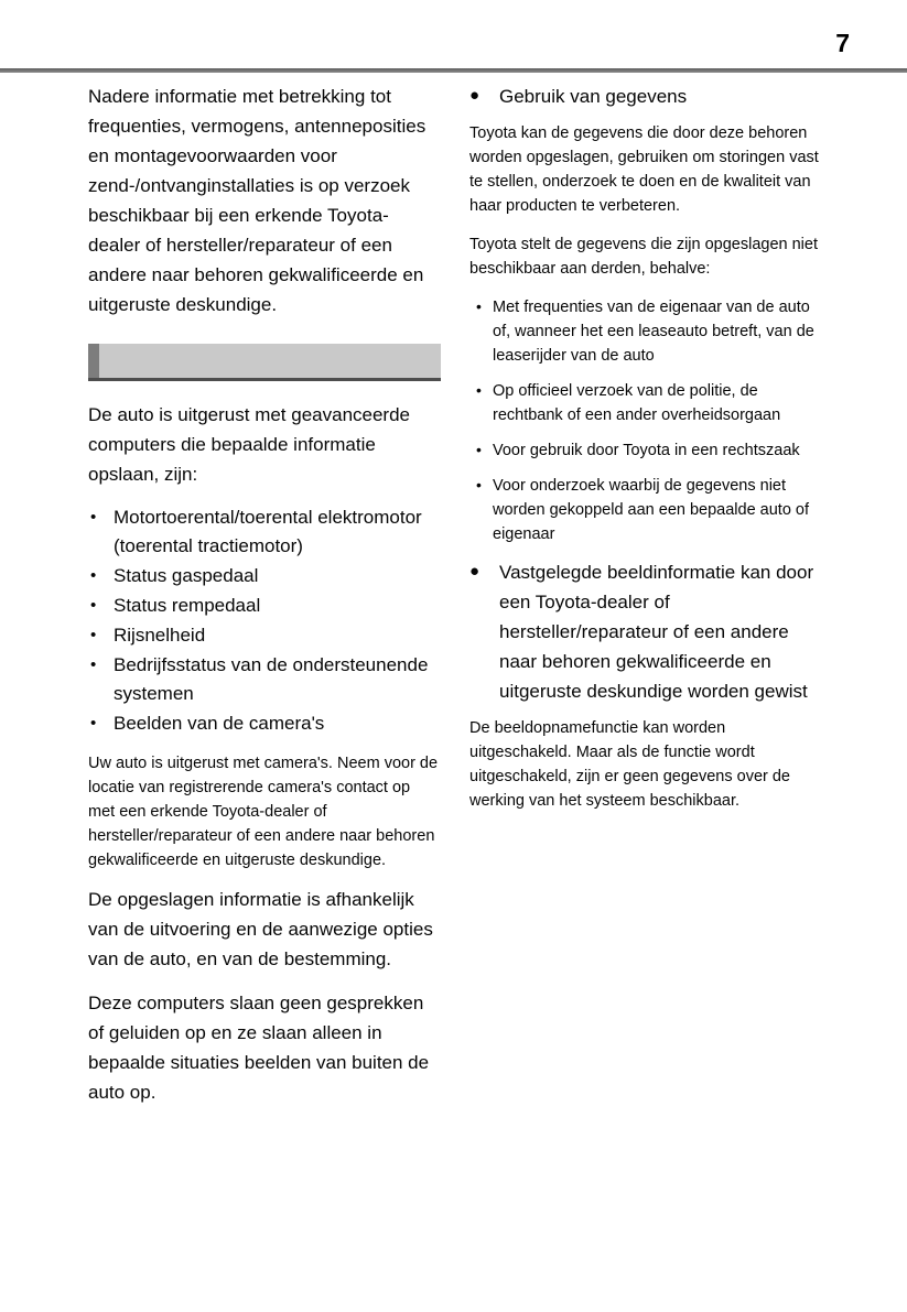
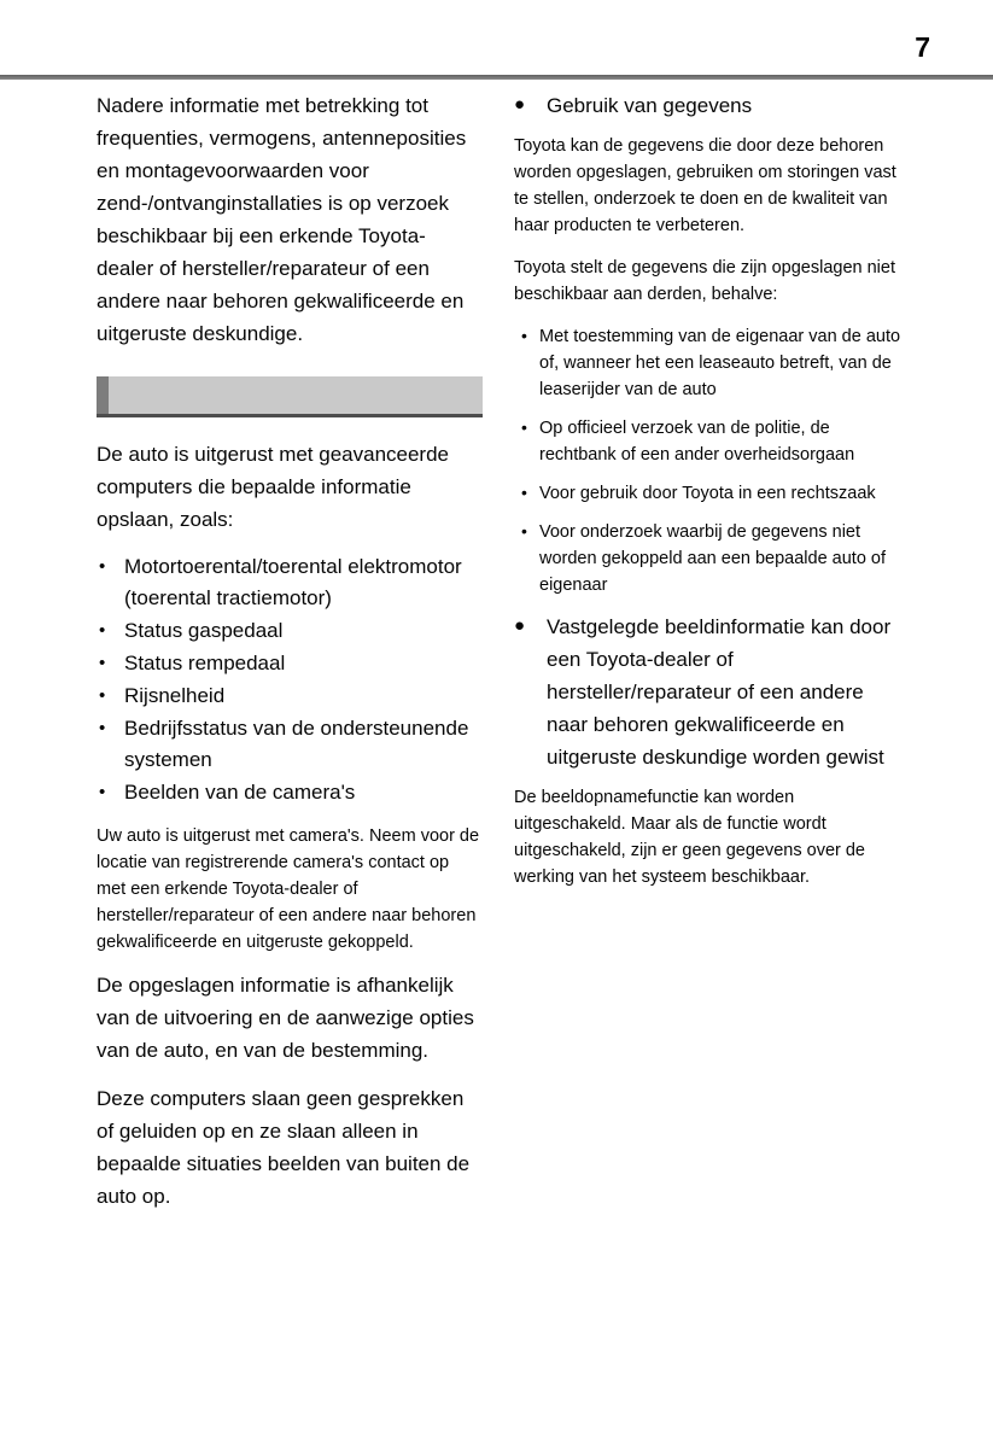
  7
  Nadere informatie met betrekking tot frequenties, vermogens, antenneposities en montagevoorwaarden voor zend-/ontvanginstallaties is op verzoek beschikbaar bij een erkende Toyota-dealer of hersteller/reparateur of een andere naar behoren gekwalificeerde en uitgeruste deskundige.
- De auto is uitgerust met geavanceerde computers die bepaalde informatie opslaan, zijn:
+ De auto is uitgerust met geavanceerde computers die bepaalde informatie opslaan, zoals:
  •
  Motortoerental/toerental elektromotor (toerental tractiemotor)
  •
  Status gaspedaal
  •
  Status rempedaal
  •
  Rijsnelheid
  •
  Bedrijfsstatus van de ondersteunende systemen
  •
  Beelden van de camera's
- Uw auto is uitgerust met camera's. Neem voor de locatie van registrerende camera's contact op met een erkende Toyota-dealer of hersteller/reparateur of een andere naar behoren gekwalificeerde en uitgeruste deskundige.
+ Uw auto is uitgerust met camera's. Neem voor de locatie van registrerende camera's contact op met een erkende Toyota-dealer of hersteller/reparateur of een andere naar behoren gekwalificeerde en uitgeruste gekoppeld.
  De opgeslagen informatie is afhankelijk van de uitvoering en de aanwezige opties van de auto, en van de bestemming.
  Deze computers slaan geen gesprekken of geluiden op en ze slaan alleen in bepaalde situaties beelden van buiten de auto op.
  ●
  Gebruik van gegevens
  Toyota kan de gegevens die door deze behoren worden opgeslagen, gebruiken om storingen vast te stellen, onderzoek te doen en de kwaliteit van haar producten te verbeteren.
  Toyota stelt de gegevens die zijn opgeslagen niet beschikbaar aan derden, behalve:
  •
- Met frequenties van de eigenaar van de auto of, wanneer het een leaseauto betreft, van de leaserijder van de auto
+ Met toestemming van de eigenaar van de auto of, wanneer het een leaseauto betreft, van de leaserijder van de auto
  •
  Op officieel verzoek van de politie, de rechtbank of een ander overheidsorgaan
  •
  Voor gebruik door Toyota in een rechtszaak
  •
  Voor onderzoek waarbij de gegevens niet worden gekoppeld aan een bepaalde auto of eigenaar
  ●
  Vastgelegde beeldinformatie kan door een Toyota-dealer of hersteller/reparateur of een andere naar behoren gekwalificeerde en uitgeruste deskundige worden gewist
  De beeldopnamefunctie kan worden uitgeschakeld. Maar als de functie wordt uitgeschakeld, zijn er geen gegevens over de werking van het systeem beschikbaar.
